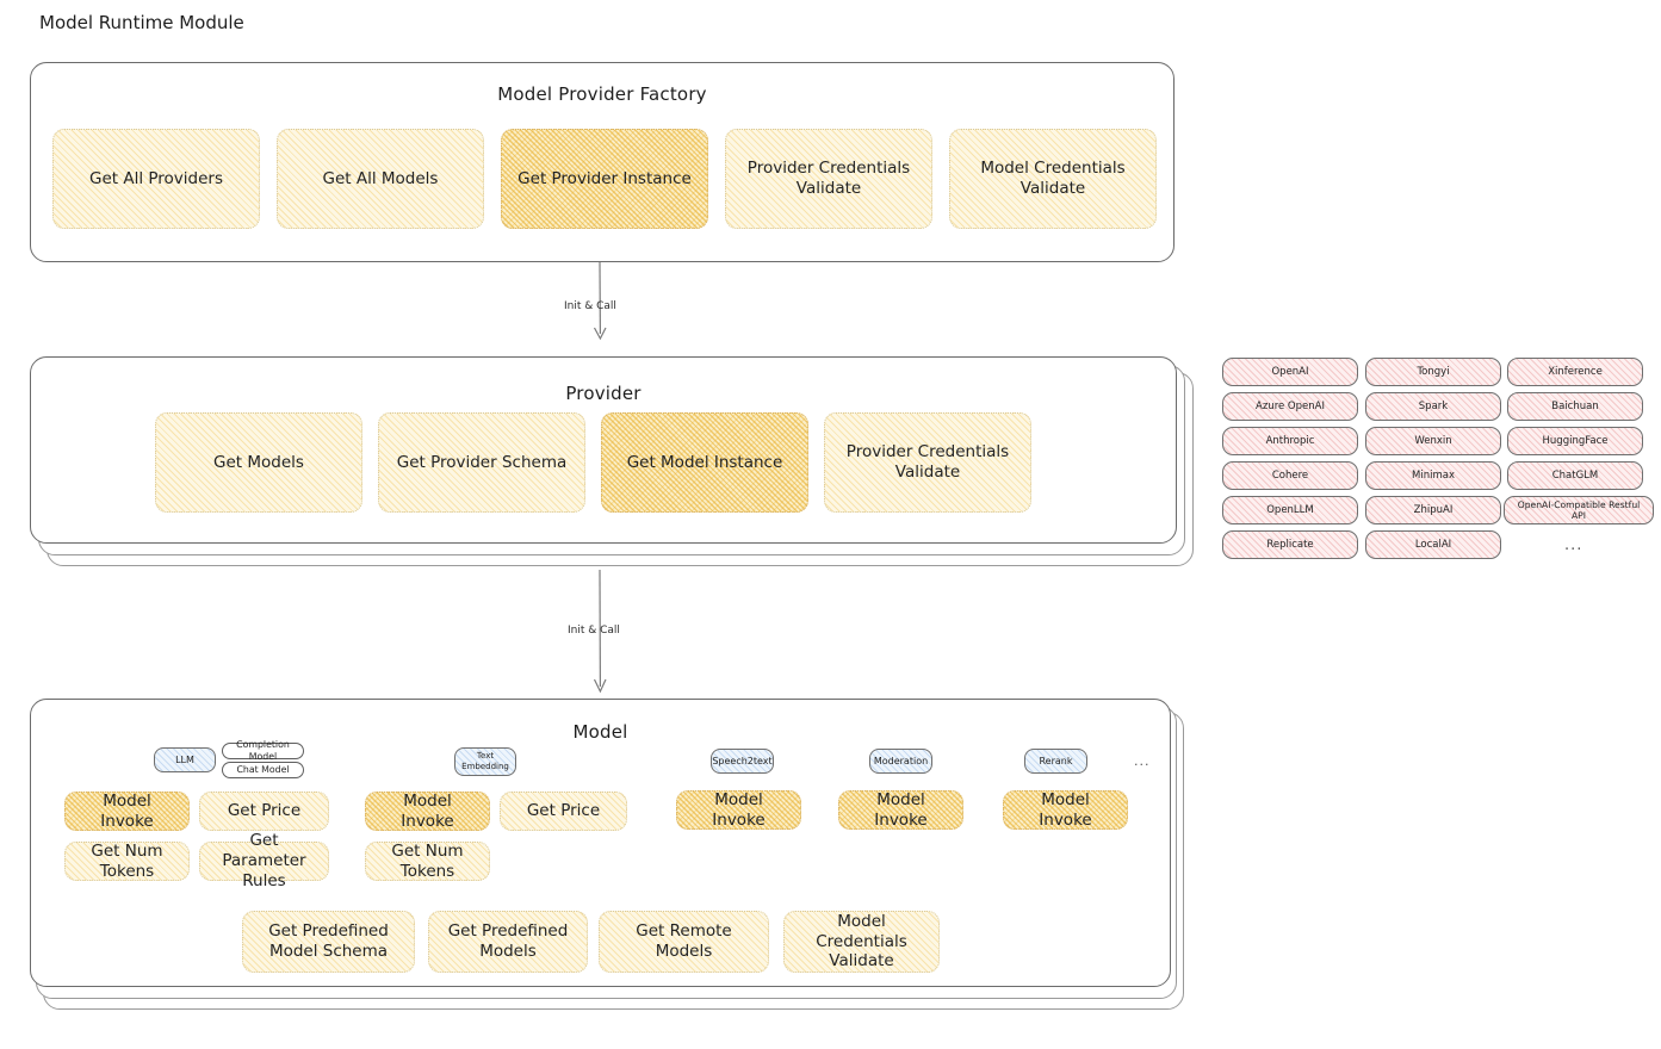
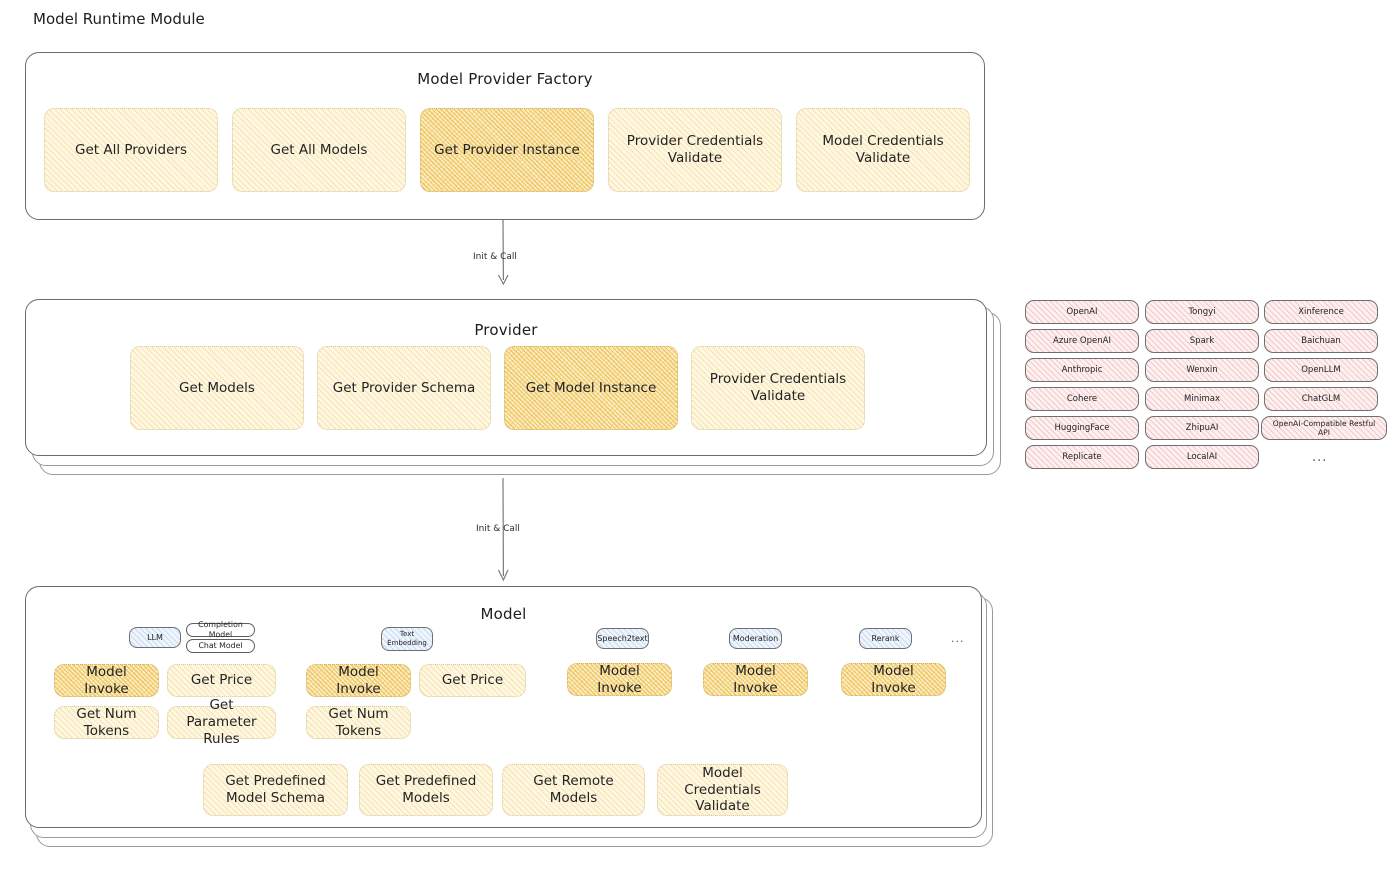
  Model Runtime Module
  Model Provider Factory
  Get All Providers
  Get All Models
  Get Provider Instance
  Provider Credentials Validate
  Model Credentials Validate
  Init & Call
  Provider
  Get Models
  Get Provider Schema
  Get Model Instance
  Provider Credentials Validate
  OpenAI
  Azure OpenAI
  Anthropic
  Cohere
- OpenLLM
+ HuggingFace
  Replicate
  Tongyi
  Spark
  Wenxin
  Minimax
  ZhipuAI
  LocalAI
  Xinference
  Baichuan
- HuggingFace
+ OpenLLM
  ChatGLM
  OpenAI-Compatible Restful API
  ...
  Init & Call
  Model
  LLM
  Completion Model
  Chat Model
  Model Invoke
  Get Price
  Get Num Tokens
  Get Parameter Rules
  Text Embedding
  Model Invoke
  Get Price
  Get Num Tokens
  Speech2text
  Model Invoke
  Moderation
  Model Invoke
  Rerank
  Model Invoke
  ...
  Get Predefined Model Schema
  Get Predefined Models
  Get Remote Models
  Model Credentials Validate
